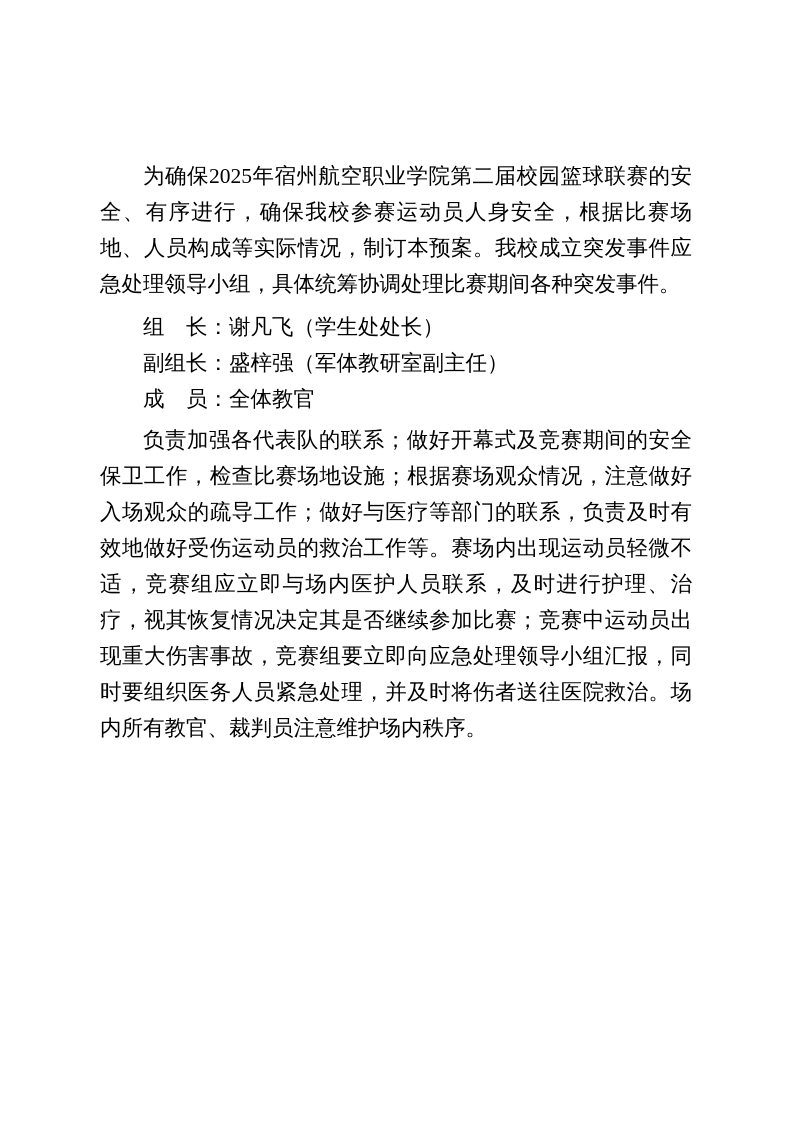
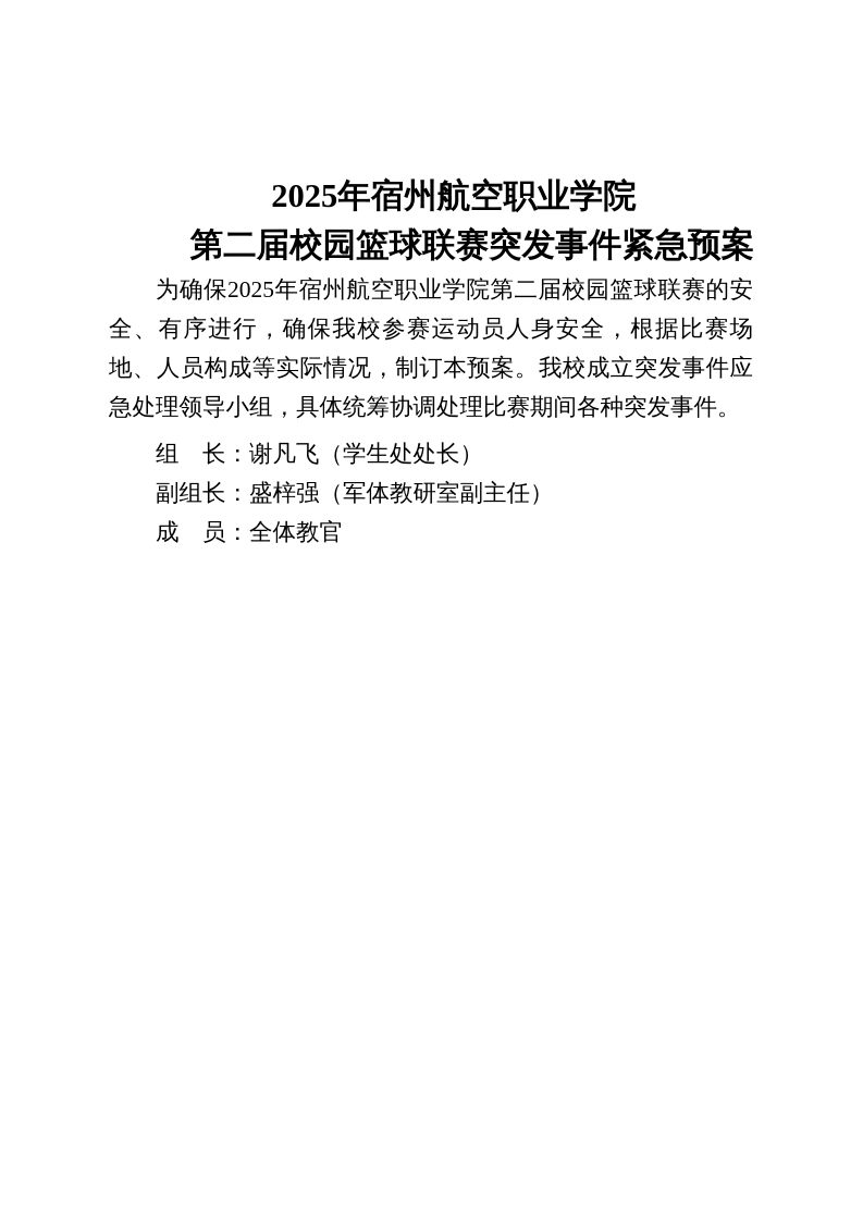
+ 2025年宿州航空职业学院
+ 第二届校园篮球联赛突发事件紧急预案
  为确保2025年宿州航空职业学院第二届校园篮球联赛的安全、有序进行，确保我校参赛运动员人身安全，根据比赛场地、人员构成等实际情况，制订本预案。我校成立突发事件应急处理领导小组，具体统筹协调处理比赛期间各种突发事件。
  组 长：谢凡飞（学生处处长）
  副组长：盛梓强（军体教研室副主任）
  成 员：全体教官
- 负责加强各代表队的联系；做好开幕式及竞赛期间的安全保卫工作，检查比赛场地设施；根据赛场观众情况，注意做好入场观众的疏导工作；做好与医疗等部门的联系，负责及时有效地做好受伤运动员的救治工作等。赛场内出现运动员轻微不适，竞赛组应立即与场内医护人员联系，及时进行护理、治疗，视其恢复情况决定其是否继续参加比赛；竞赛中运动员出现重大伤害事故，竞赛组要立即向应急处理领导小组汇报，同时要组织医务人员紧急处理，并及时将伤者送往医院救治。场内所有教官、裁判员注意维护场内秩序。
